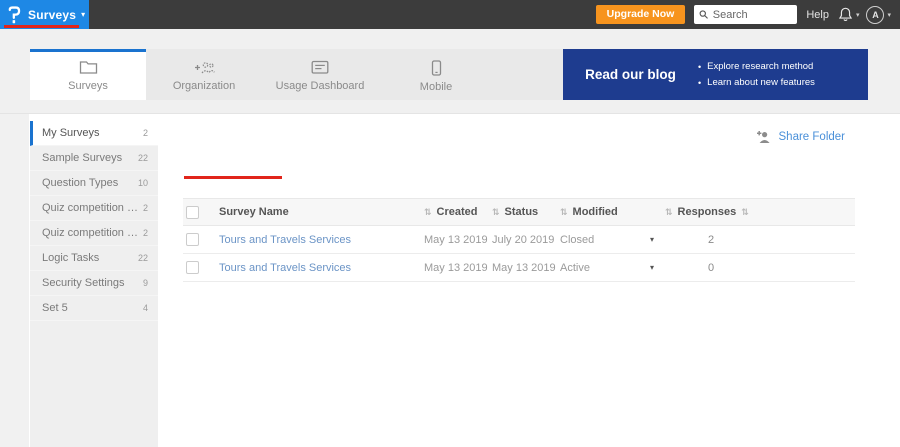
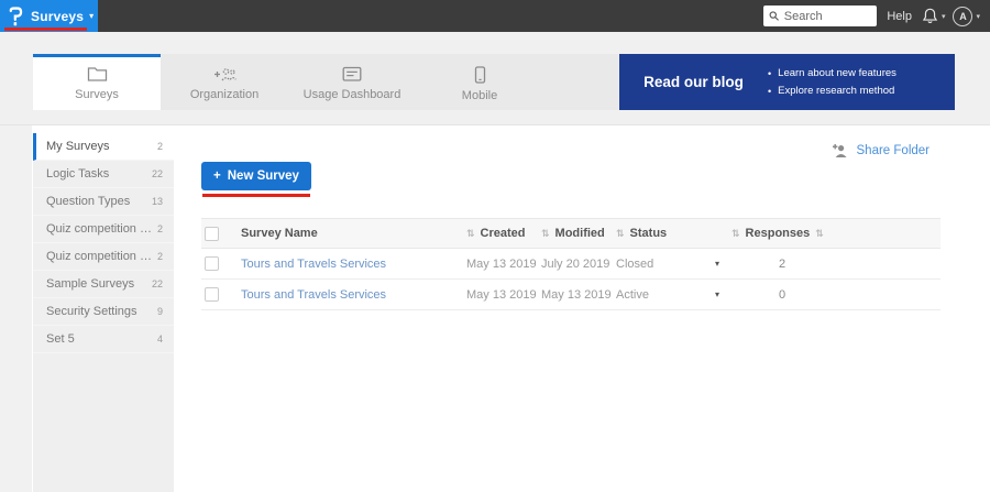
  Surveys
  ▾
- Upgrade Now
  Search
  Help
  A
  Surveys
  Organization
  Usage Dashboard
  Mobile
  Read our blog
  •
- Explore research method
+ Learn about new features
  •
- Learn about new features
+ Explore research method
  My Surveys
  2
- Sample Surveys
+ Logic Tasks
  22
  Question Types
- 10
+ 13
  Quiz competition - ..
  2
  Quiz competition - ..
  2
- Logic Tasks
+ Sample Surveys
  22
  Security Settings
  9
  Set 5
  4
+ +
+ New Survey
  Share Folder
  Survey Name
  ⇅
  Created
  ⇅
- Status
+ Modified
  ⇅
- Modified
+ Status
  ⇅
  Responses
  ⇅
  Tours and Travels Services
  May 13 2019
  July 20 2019
  Closed
  ▾
  2
  Tours and Travels Services
  May 13 2019
  May 13 2019
  Active
  ▾
  0
